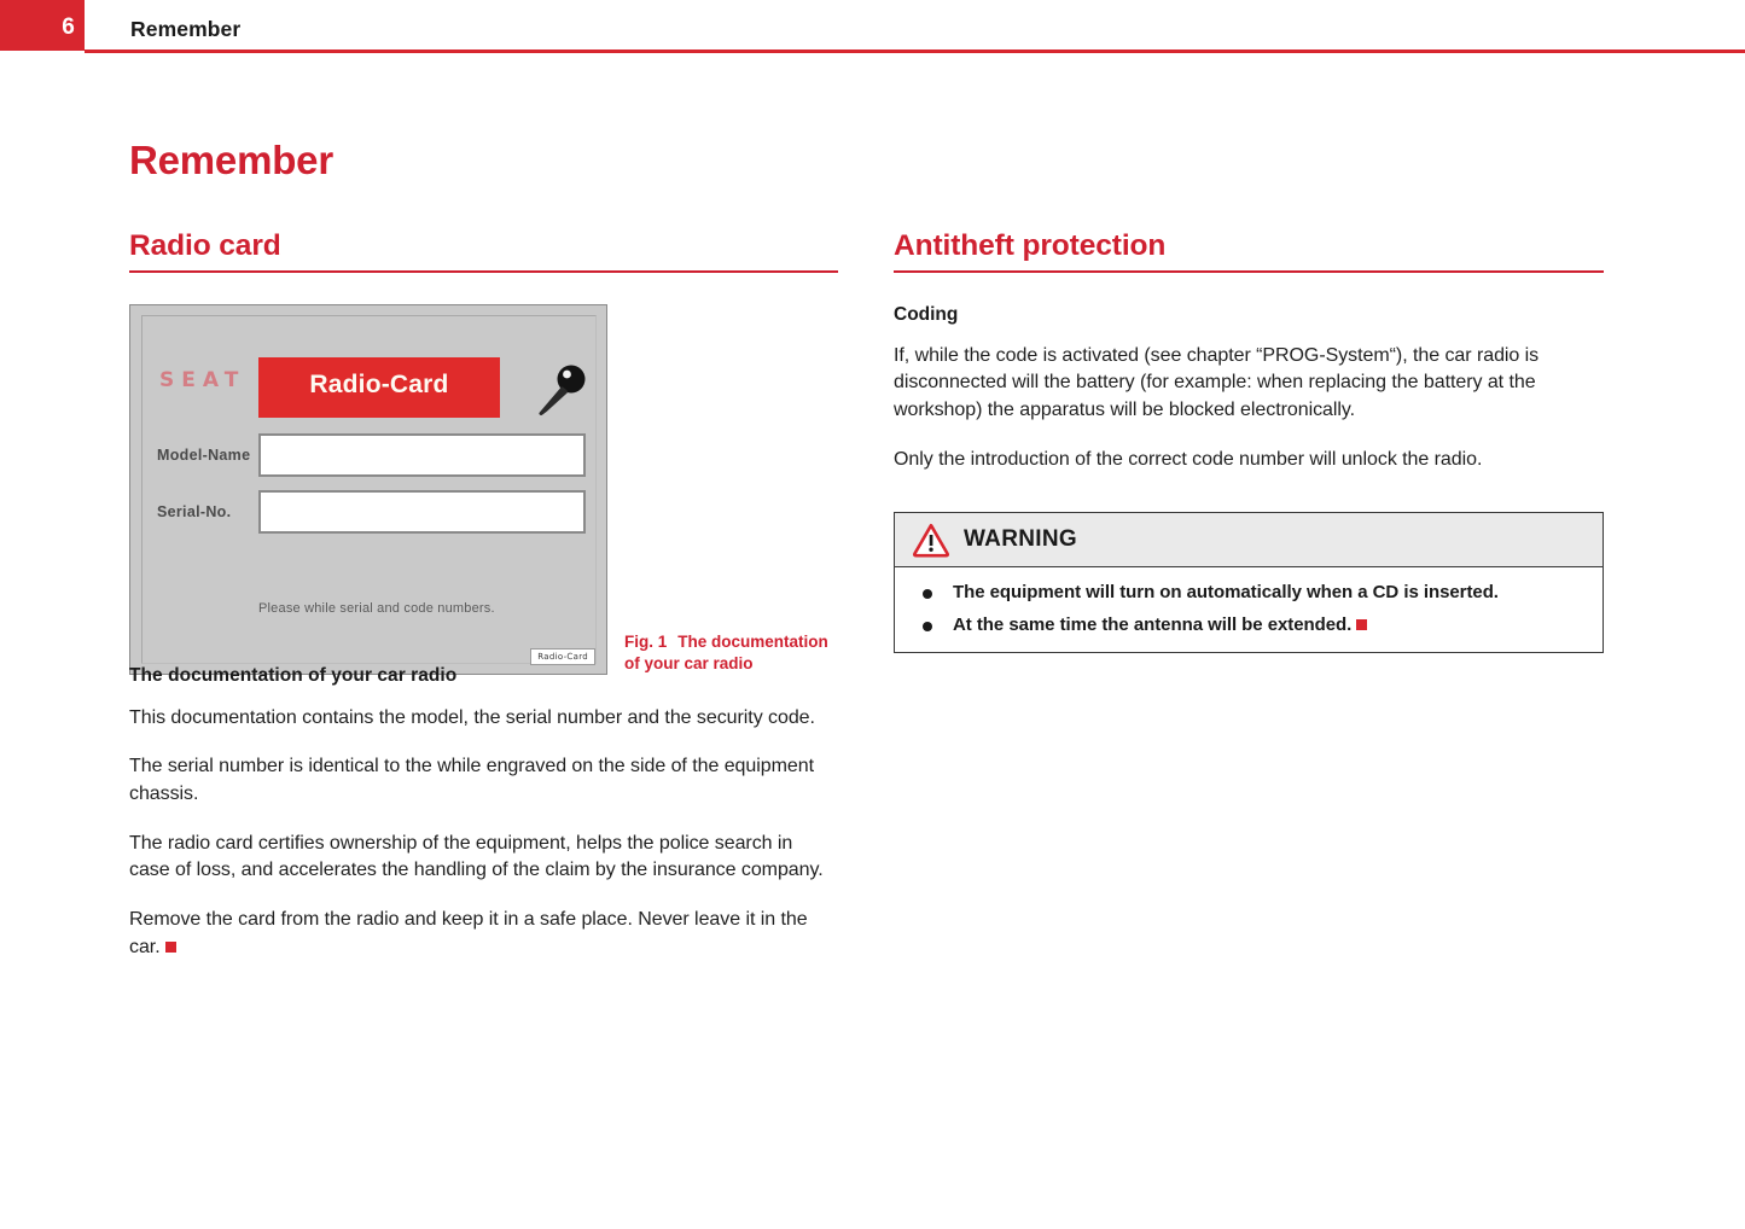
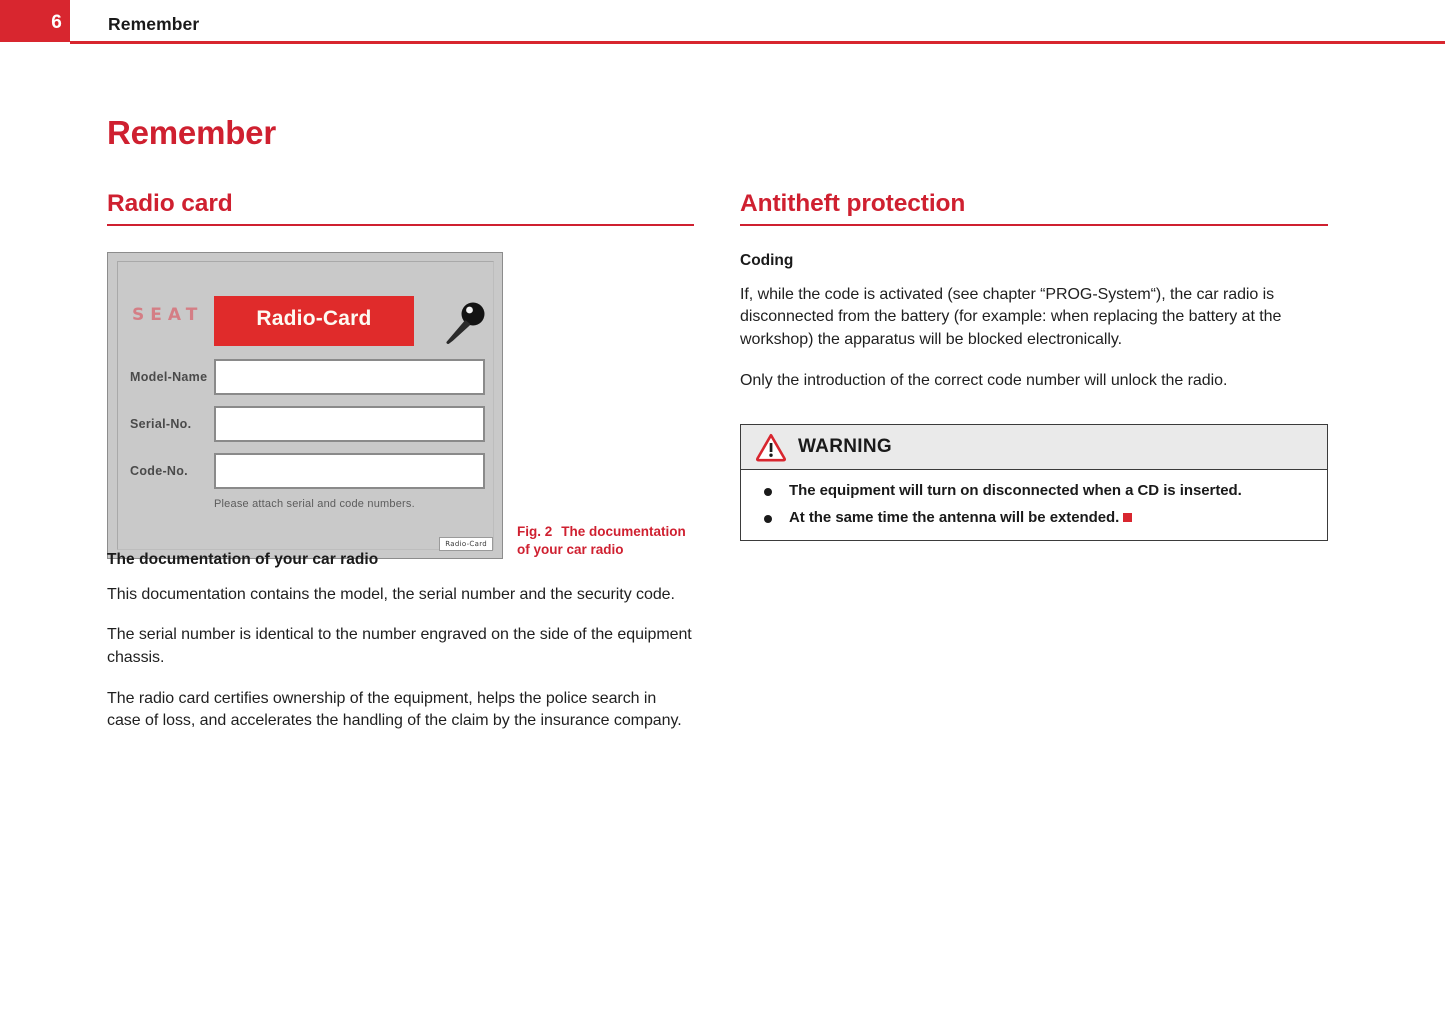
  6
  Remember
  Remember
  Radio card
  SEAT
  Radio-Card
  Model-Name
  Serial-No.
+ Code-No.
- Please while serial and code numbers.
+ Please attach serial and code numbers.
  Radio-Card
- Fig. 1 The documentation of your car radio
+ Fig. 2 The documentation of your car radio
  The documentation of your car radio
  This documentation contains the model, the serial number and the security code.
- The serial number is identical to the while engraved on the side of the equipment chassis.
+ The serial number is identical to the number engraved on the side of the equipment chassis.
  The radio card certifies ownership of the equipment, helps the police search in case of loss, and accelerates the handling of the claim by the insurance company.
- Remove the card from the radio and keep it in a safe place. Never leave it in the car.
  Antitheft protection
  Coding
- If, while the code is activated (see chapter “PROG-System“), the car radio is disconnected will the battery (for example: when replacing the battery at the workshop) the apparatus will be blocked electronically.
+ If, while the code is activated (see chapter “PROG-System“), the car radio is disconnected from the battery (for example: when replacing the battery at the workshop) the apparatus will be blocked electronically.
  Only the introduction of the correct code number will unlock the radio.
  WARNING
- The equipment will turn on automatically when a CD is inserted.
+ The equipment will turn on disconnected when a CD is inserted.
  At the same time the antenna will be extended.
